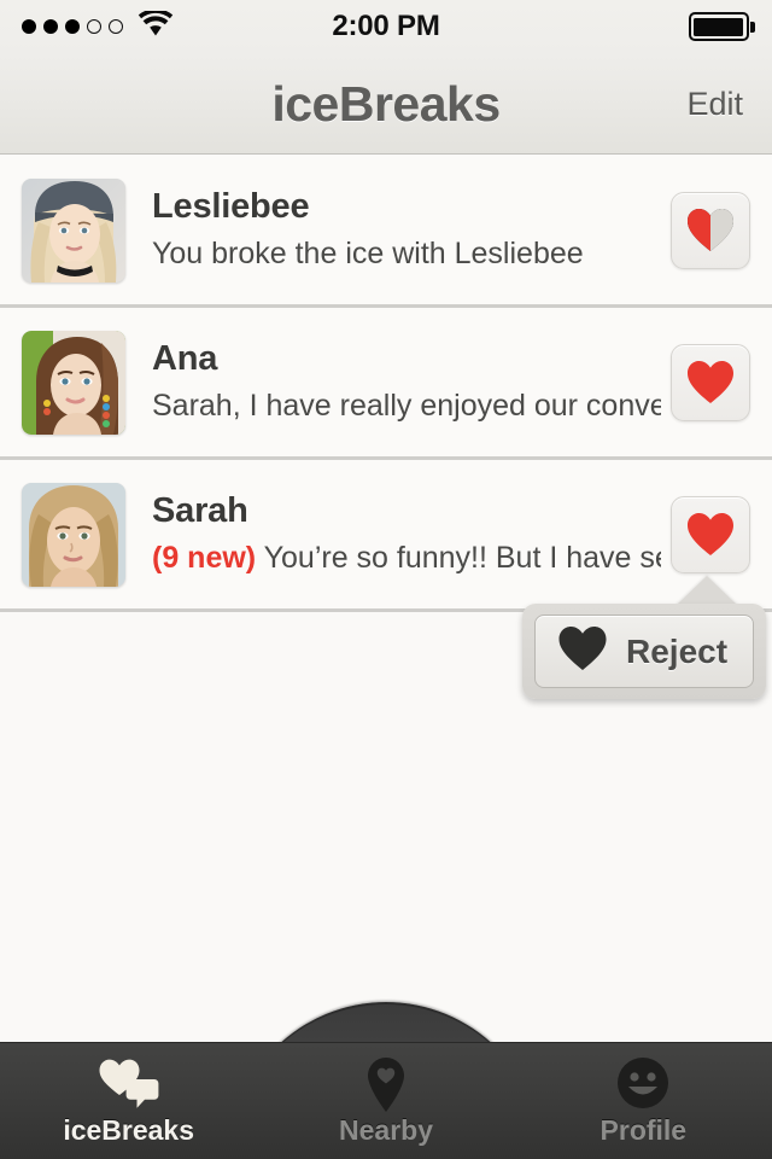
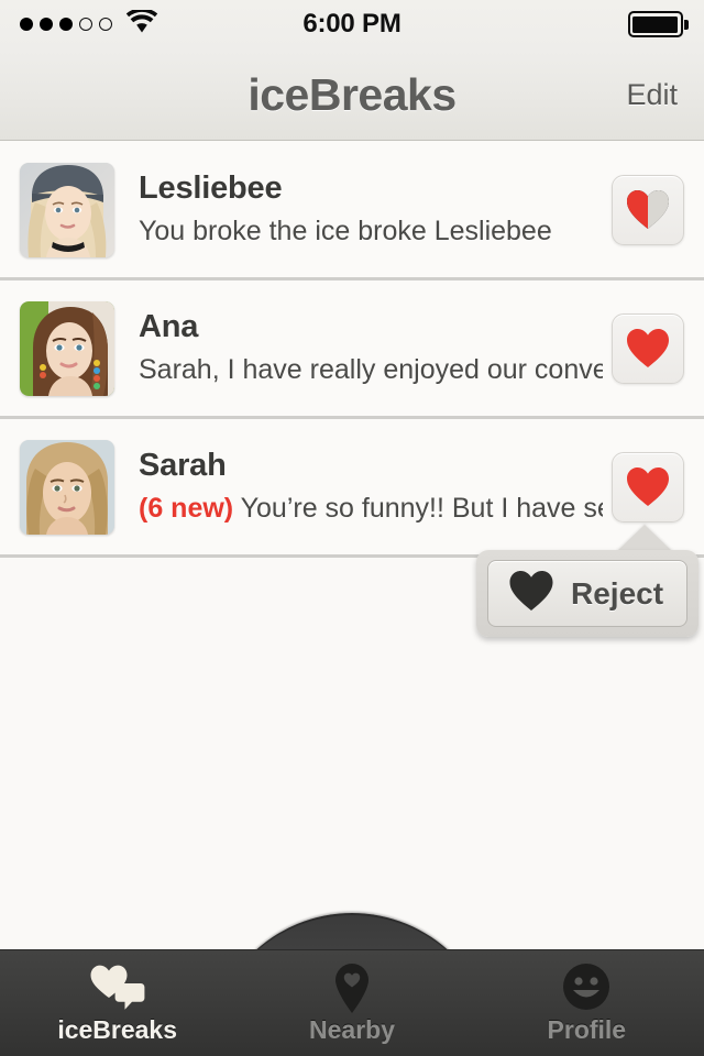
- 2:00 PM
+ 6:00 PM
  iceBreaks
  Edit
  Lesliebee
- You broke the ice with Lesliebee
+ You broke the ice broke Lesliebee
  Ana
  Sarah, I have really enjoyed our conve
  Sarah
- (9 new) You’re so funny!! But I have s
+ (6 new) You’re so funny!! But I have s
  Reject
  iceBreaks
  Nearby
  Profile
